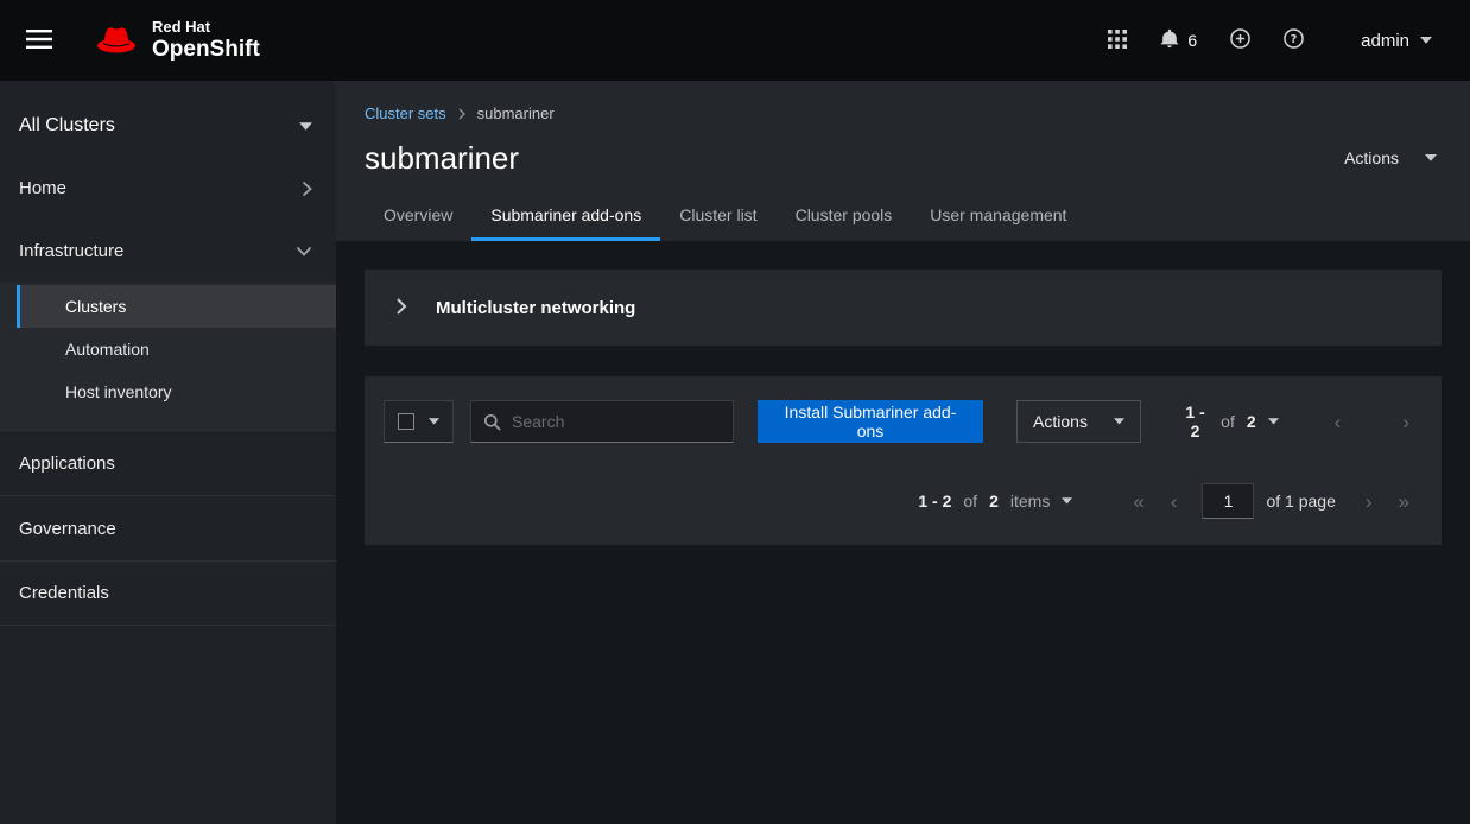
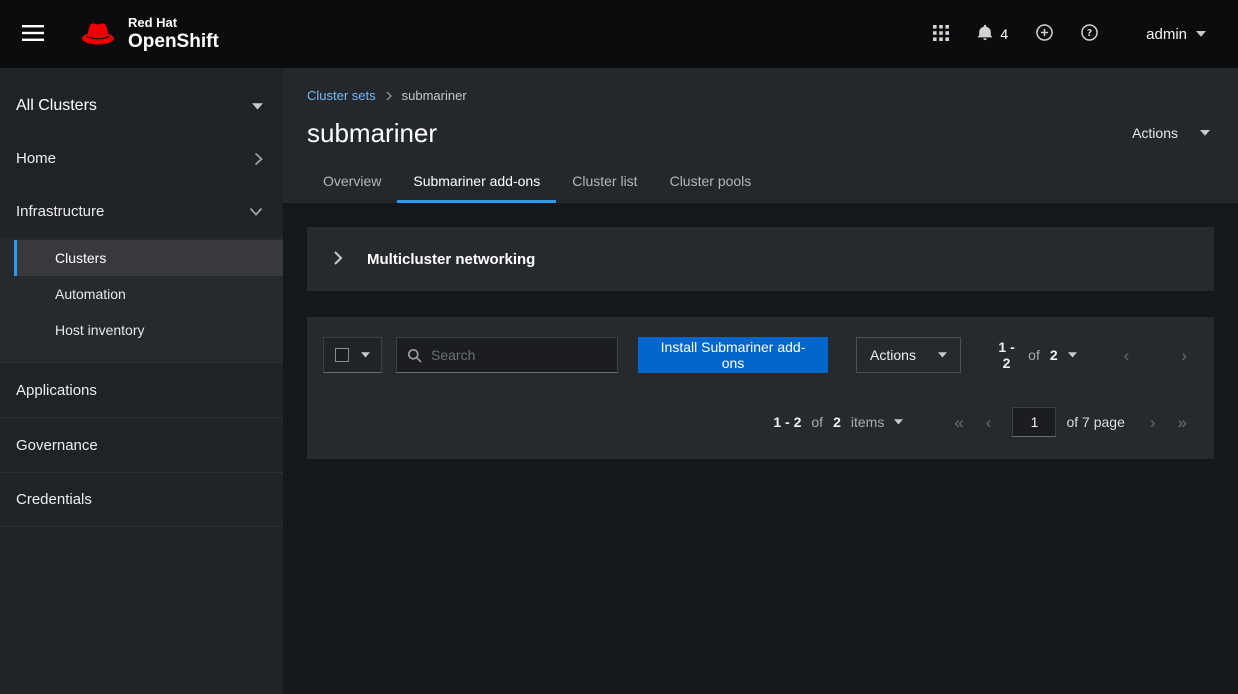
  Red Hat
  OpenShift
- 6
+ 4
  ?
  admin
  All Clusters
  Home
  Infrastructure
  Clusters
  Automation
  Host inventory
  Applications
  Governance
  Credentials
  Cluster sets
  submariner
  submariner
  Actions
  Overview
  Submariner add-ons
  Cluster list
  Cluster pools
- User management
  Multicluster networking
  Search
  Install Submariner add-ons
  Actions
  1 - 2
  of
  2
  ‹
  ›
  1 - 2
  of
  2
  items
  «
  ‹
  1
- of 1 page
+ of 7 page
  ›
  »
